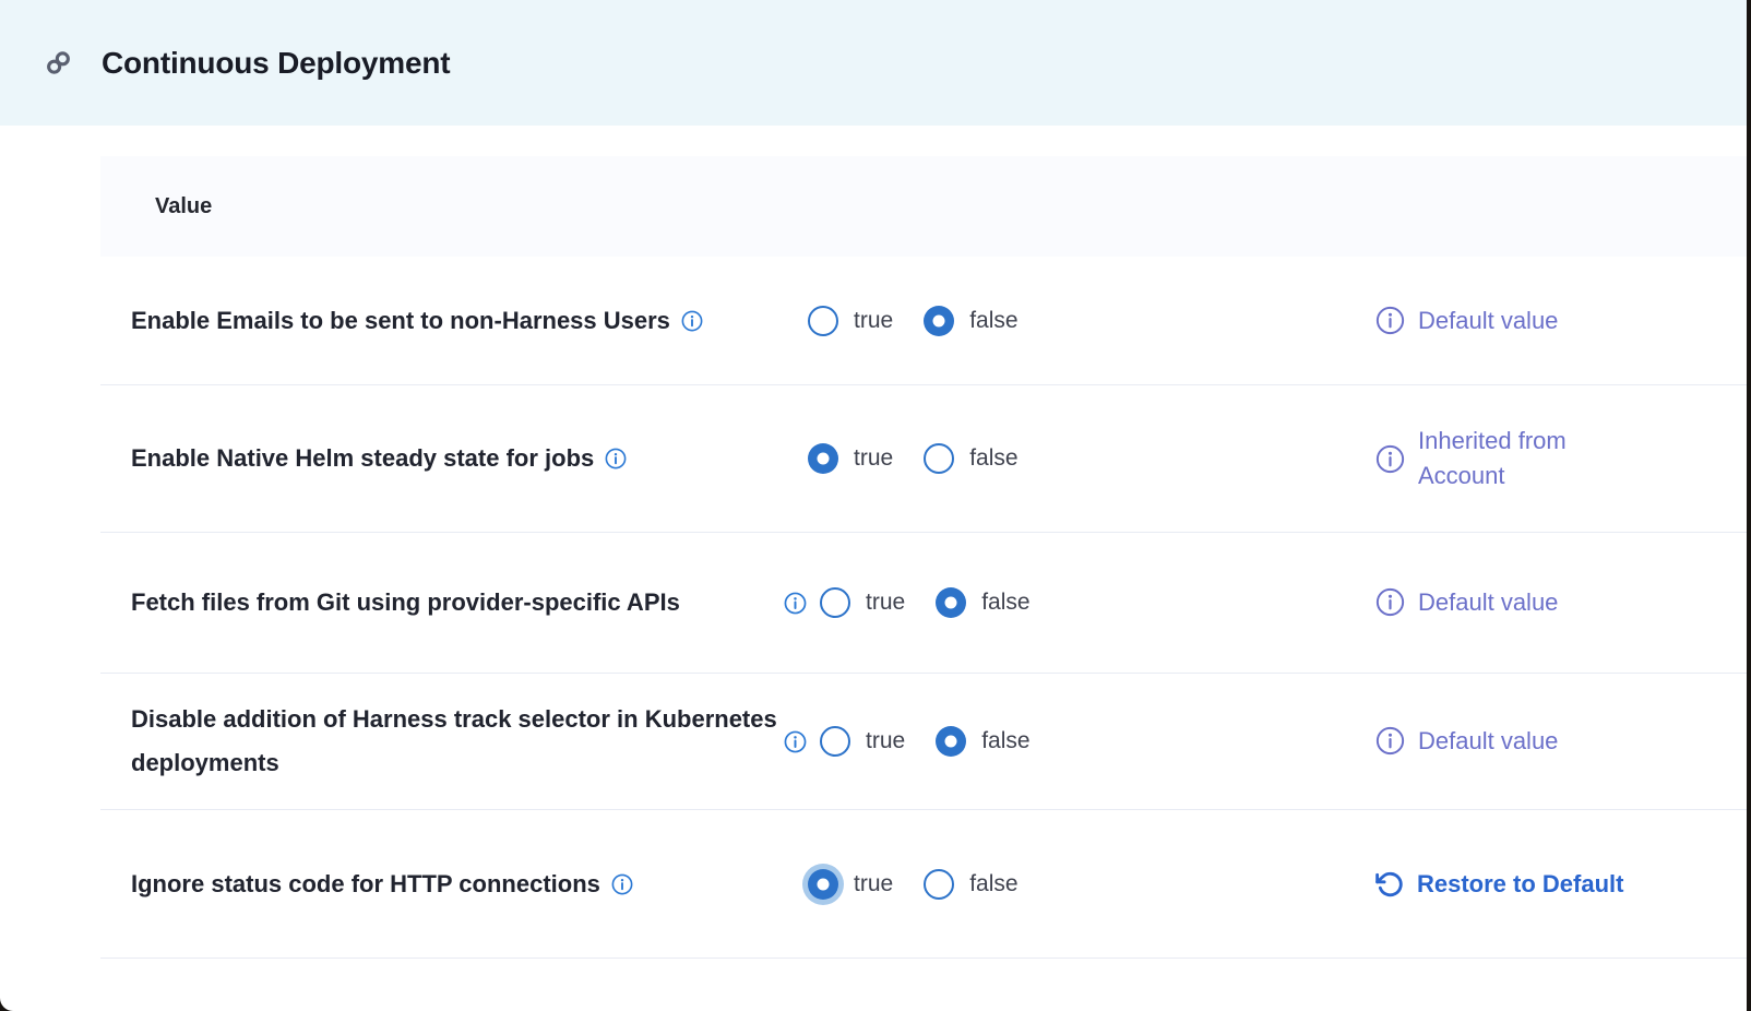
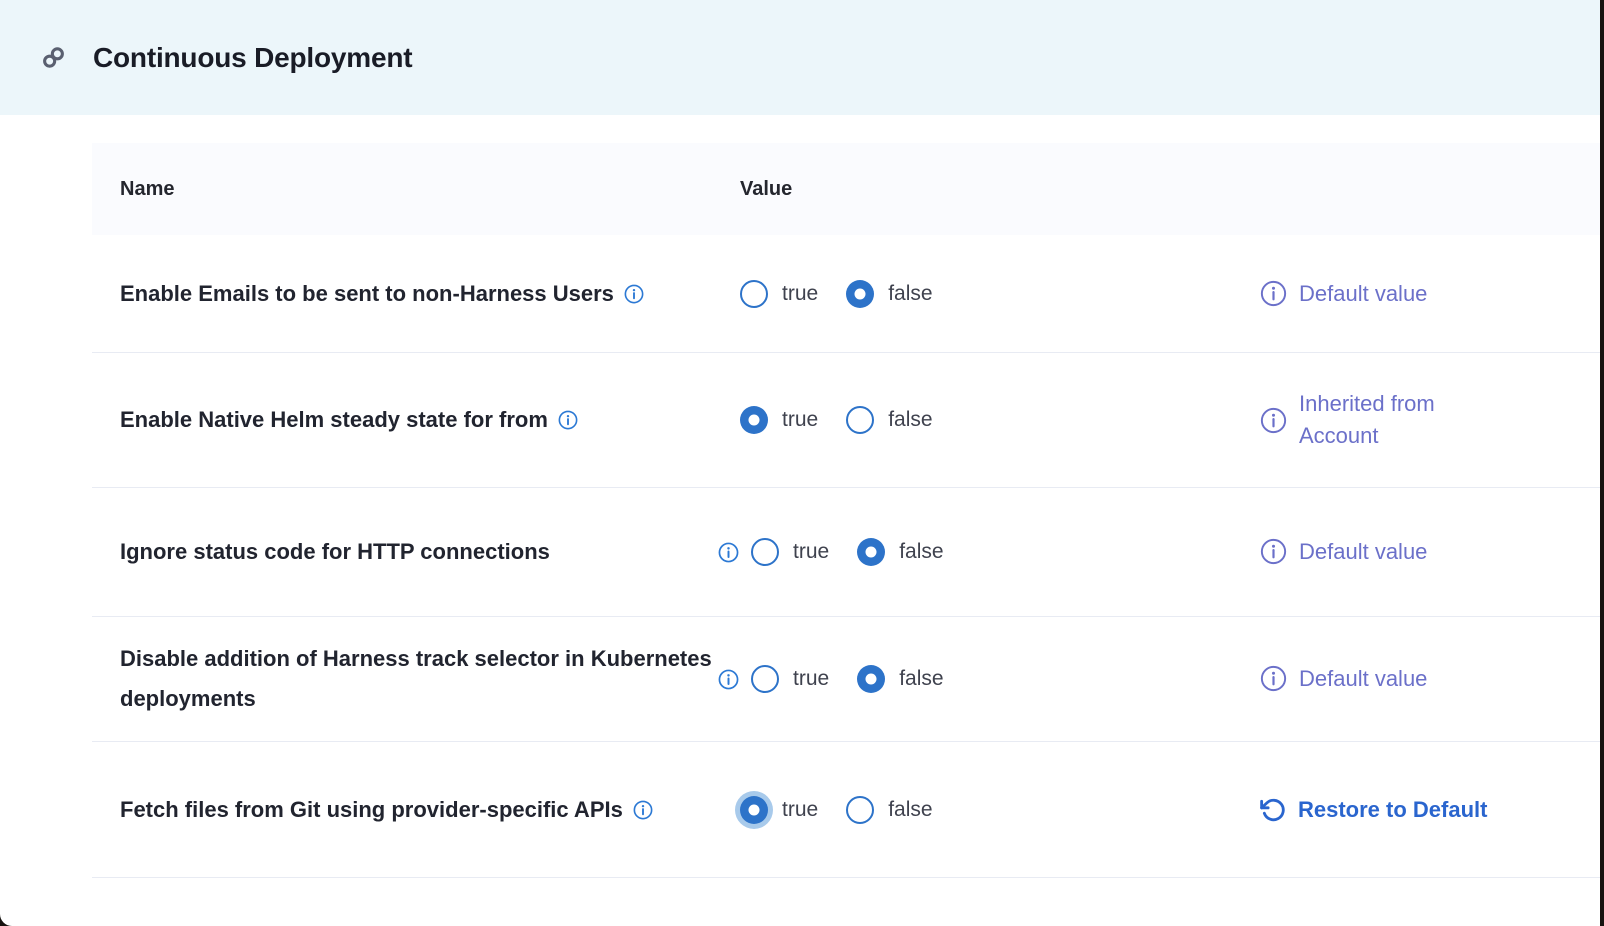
  Continuous Deployment
+ Name
  Value
  Enable Emails to be sent to non-Harness Users
  true
  false
  Default value
- Enable Native Helm steady state for jobs
+ Enable Native Helm steady state for from
  true
  false
  Inherited from Account
- Fetch files from Git using provider-specific APIs
+ Ignore status code for HTTP connections
  true
  false
  Default value
  Disable addition of Harness track selector in Kubernetes deployments
  true
  false
  Default value
- Ignore status code for HTTP connections
+ Fetch files from Git using provider-specific APIs
  true
  false
  Restore to Default
